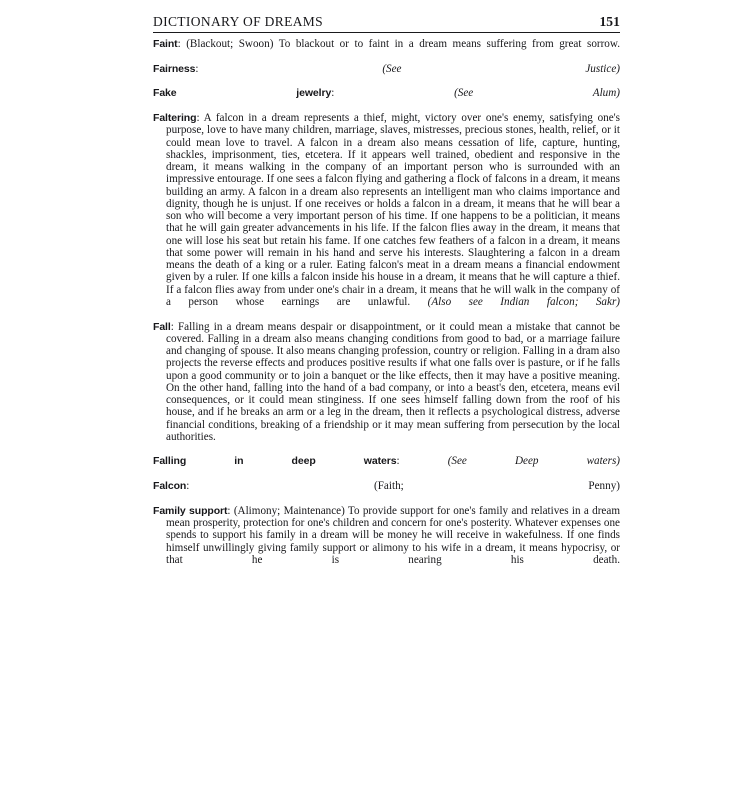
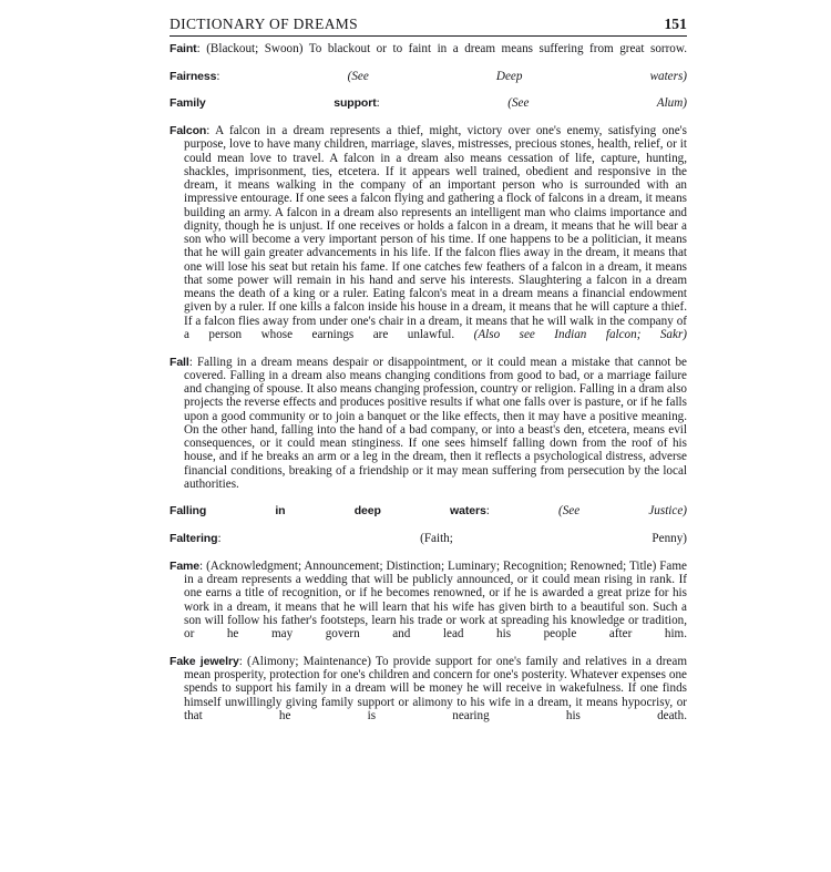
  DICTIONARY OF DREAMS
  151
  Faint: (Blackout; Swoon) To blackout or to faint in a dream means suffering from great sorrow.
- Fairness: (See Justice)
+ Fairness: (See Deep waters)
- Fake jewelry: (See Alum)
+ Family support: (See Alum)
- Faltering: A falcon in a dream represents a thief, might, victory over one's enemy, satisfying one's purpose, love to have many children, marriage, slaves, mistresses, precious stones, health, relief, or it could mean love to travel. A falcon in a dream also means cessation of life, capture, hunting, shackles, imprisonment, ties, etcetera. If it appears well trained, obedient and responsive in the dream, it means walking in the company of an important person who is surrounded with an impressive entourage. If one sees a falcon flying and gathering a flock of falcons in a dream, it means building an army. A falcon in a dream also represents an intelligent man who claims importance and dignity, though he is unjust. If one receives or holds a falcon in a dream, it means that he will bear a son who will become a very important person of his time. If one happens to be a politician, it means that he will gain greater advancements in his life. If the falcon flies away in the dream, it means that one will lose his seat but retain his fame. If one catches few feathers of a falcon in a dream, it means that some power will remain in his hand and serve his interests. Slaughtering a falcon in a dream means the death of a king or a ruler. Eating falcon's meat in a dream means a financial endowment given by a ruler. If one kills a falcon inside his house in a dream, it means that he will capture a thief. If a falcon flies away from under one's chair in a dream, it means that he will walk in the company of a person whose earnings are unlawful. (Also see Indian falcon; Sakr)
+ Falcon: A falcon in a dream represents a thief, might, victory over one's enemy, satisfying one's purpose, love to have many children, marriage, slaves, mistresses, precious stones, health, relief, or it could mean love to travel. A falcon in a dream also means cessation of life, capture, hunting, shackles, imprisonment, ties, etcetera. If it appears well trained, obedient and responsive in the dream, it means walking in the company of an important person who is surrounded with an impressive entourage. If one sees a falcon flying and gathering a flock of falcons in a dream, it means building an army. A falcon in a dream also represents an intelligent man who claims importance and dignity, though he is unjust. If one receives or holds a falcon in a dream, it means that he will bear a son who will become a very important person of his time. If one happens to be a politician, it means that he will gain greater advancements in his life. If the falcon flies away in the dream, it means that one will lose his seat but retain his fame. If one catches few feathers of a falcon in a dream, it means that some power will remain in his hand and serve his interests. Slaughtering a falcon in a dream means the death of a king or a ruler. Eating falcon's meat in a dream means a financial endowment given by a ruler. If one kills a falcon inside his house in a dream, it means that he will capture a thief. If a falcon flies away from under one's chair in a dream, it means that he will walk in the company of a person whose earnings are unlawful. (Also see Indian falcon; Sakr)
  Fall: Falling in a dream means despair or disappointment, or it could mean a mistake that cannot be covered. Falling in a dream also means changing conditions from good to bad, or a marriage failure and changing of spouse. It also means changing profession, country or religion. Falling in a dram also projects the reverse effects and produces positive results if what one falls over is pasture, or if he falls upon a good community or to join a banquet or the like effects, then it may have a positive meaning. On the other hand, falling into the hand of a bad company, or into a beast's den, etcetera, means evil consequences, or it could mean stinginess. If one sees himself falling down from the roof of his house, and if he breaks an arm or a leg in the dream, then it reflects a psychological distress, adverse financial conditions, breaking of a friendship or it may mean suffering from persecution by the local authorities.
- Falling in deep waters: (See Deep waters)
+ Falling in deep waters: (See Justice)
- Falcon: (Faith; Penny)
+ Faltering: (Faith; Penny)
+ Fame: (Acknowledgment; Announcement; Distinction; Luminary; Recognition; Renowned; Title) Fame in a dream represents a wedding that will be publicly announced, or it could mean rising in rank. If one earns a title of recognition, or if he becomes renowned, or if he is awarded a great prize for his work in a dream, it means that he will learn that his wife has given birth to a beautiful son. Such a son will follow his father's footsteps, learn his trade or work at spreading his knowledge or tradition, or he may govern and lead his people after him.
- Family support: (Alimony; Maintenance) To provide support for one's family and relatives in a dream mean prosperity, protection for one's children and concern for one's posterity. Whatever expenses one spends to support his family in a dream will be money he will receive in wakefulness. If one finds himself unwillingly giving family support or alimony to his wife in a dream, it means hypocrisy, or that he is nearing his death.
+ Fake jewelry: (Alimony; Maintenance) To provide support for one's family and relatives in a dream mean prosperity, protection for one's children and concern for one's posterity. Whatever expenses one spends to support his family in a dream will be money he will receive in wakefulness. If one finds himself unwillingly giving family support or alimony to his wife in a dream, it means hypocrisy, or that he is nearing his death.
